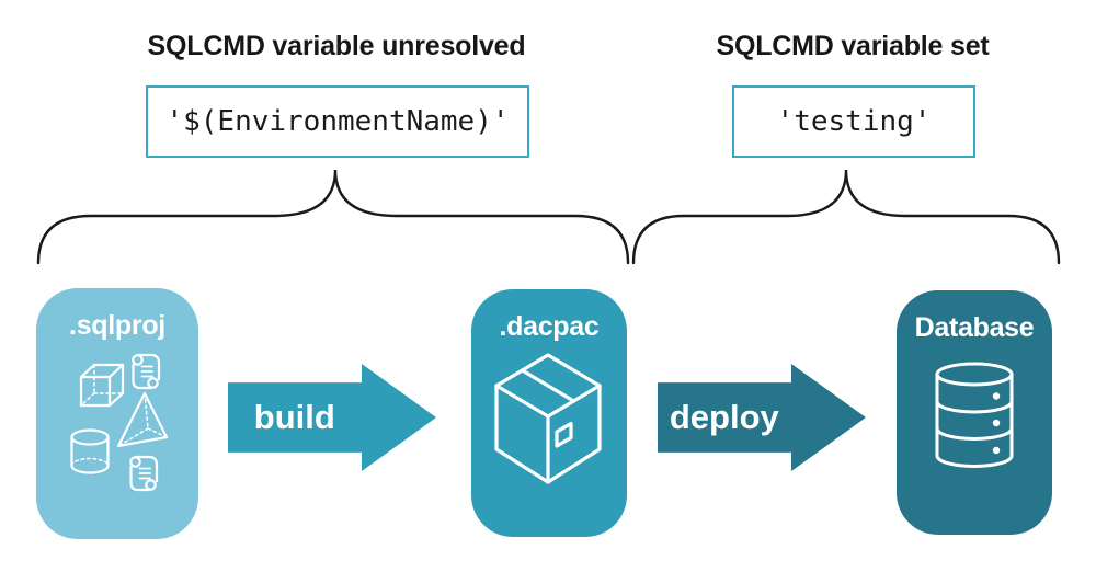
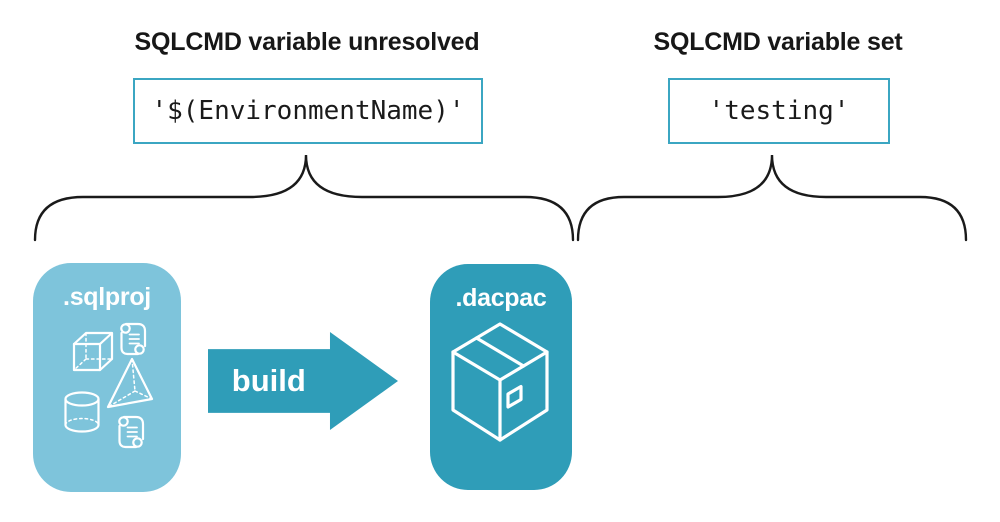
  SQLCMD variable unresolved
  SQLCMD variable set
  '$(EnvironmentName)'
  'testing'
  .sqlproj
  build
  .dacpac
- deploy
- Database
